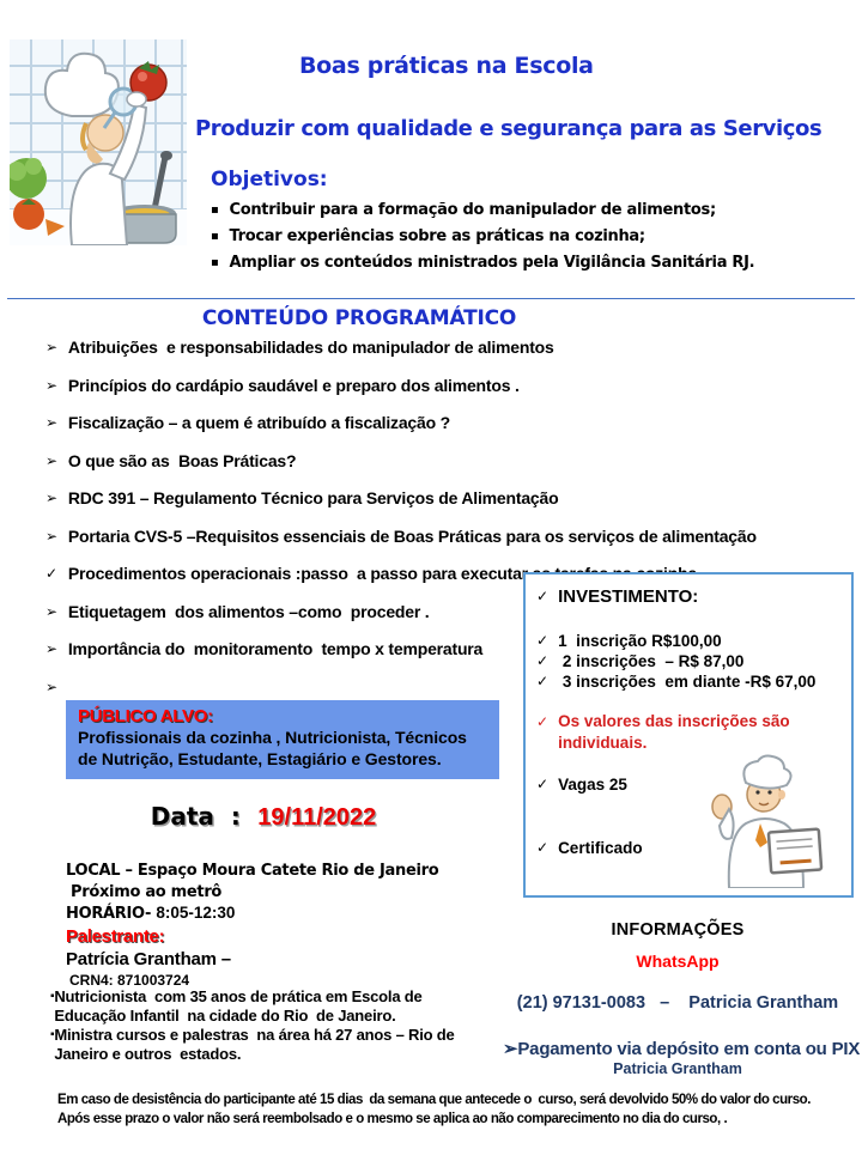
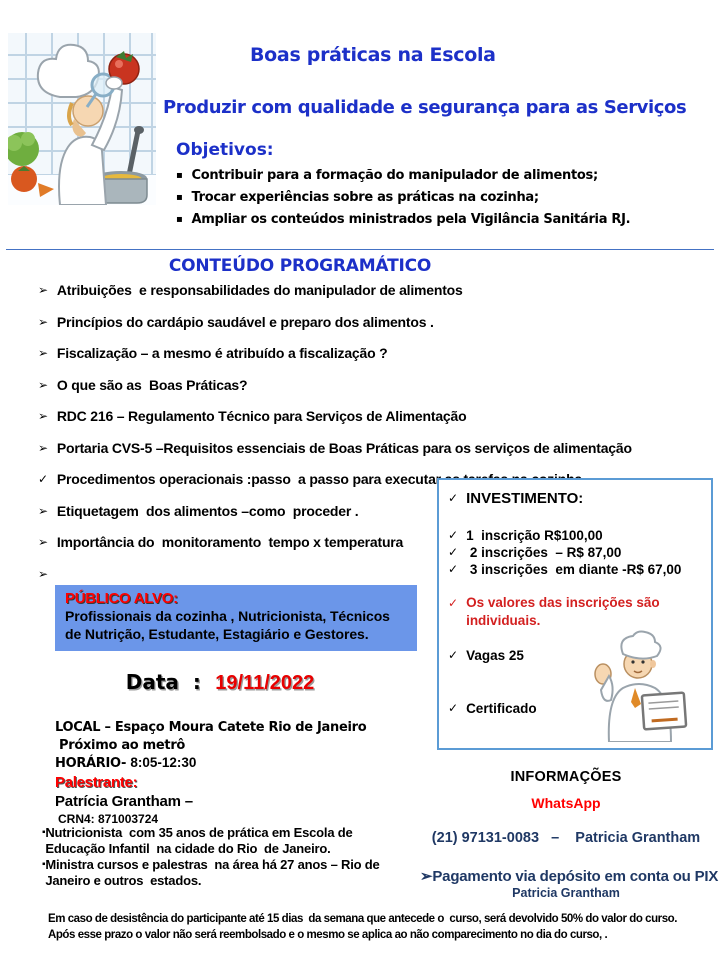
  Boas práticas na Escola
  Produzir com qualidade e segurança para as Serviços
  Objetivos:
  ▪
  Contribuir para a formação do manipulador de alimentos;
  ▪
  Trocar experiências sobre as práticas na cozinha;
  ▪
  Ampliar os conteúdos ministrados pela Vigilância Sanitária RJ.
  CONTEÚDO PROGRAMÁTICO
  ➢
  Atribuições e responsabilidades do manipulador de alimentos
  ➢
  Princípios do cardápio saudável e preparo dos alimentos .
  ➢
- Fiscalização – a quem é atribuído a fiscalização ?
+ Fiscalização – a mesmo é atribuído a fiscalização ?
  ➢
  O que são as Boas Práticas?
  ➢
- RDC 391 – Regulamento Técnico para Serviços de Alimentação
+ RDC 216 – Regulamento Técnico para Serviços de Alimentação
  ➢
  Portaria CVS-5 –Requisitos essenciais de Boas Práticas para os serviços de alimentação
  ✓
  Procedimentos operacionais :passo a passo para executa
  ➢
  Etiquetagem dos alimentos –como proceder .
  ➢
  Importância do monitoramento tempo x temperatura
  ➢
  ✓
  INVESTIMENTO:
  ✓
  1 inscrição R$100,00
  ✓
  2 inscrições – R$ 87,00
  ✓
  3 inscrições em diante -R$ 67,00
  ✓
  Os valores das inscrições são individuais.
  ✓
  Vagas 25
  ✓
  Certificado
  PÚBLICO ALVO:
  Profissionais da cozinha , Nutricionista, Técnicos de Nutrição, Estudante, Estagiário e Gestores.
  Data : 19/11/2022
  LOCAL – Espaço Moura Catete Rio de Janeiro
  Próximo ao metrô
  HORÁRIO- 8:05-12:30
  Palestrante:
  Patrícia Grantham –
  CRN4: 871003724
  ▪
  Nutricionista com 35 anos de prática em Escola de Educação Infantil na cidade do Rio de Janeiro.
  ▪
  Ministra cursos e palestras na área há 27 anos – Rio de Janeiro e outros estados.
  INFORMAÇÕES
  WhatsApp
  (21) 97131-0083 – Patricia Grantham
  ➢Pagamento via depósito em conta ou PIX
  Patricia Grantham
  Em caso de desistência do participante até 15 dias da semana que antecede o curso, será devolvido 50% do valor do curso.
  Após esse prazo o valor não será reembolsado e o mesmo se aplica ao não comparecimento no dia do curso, .
